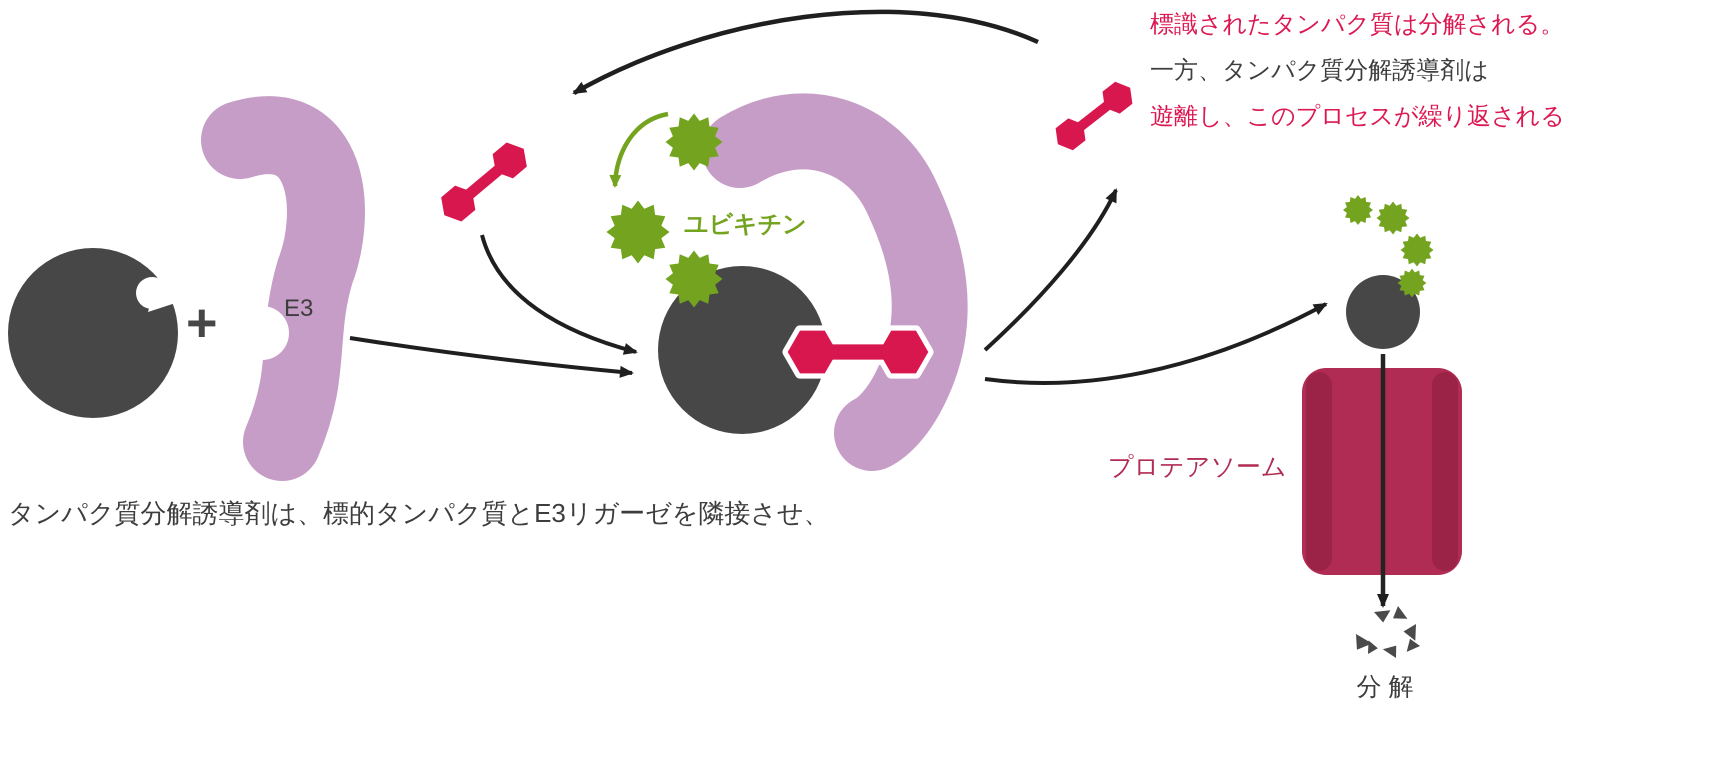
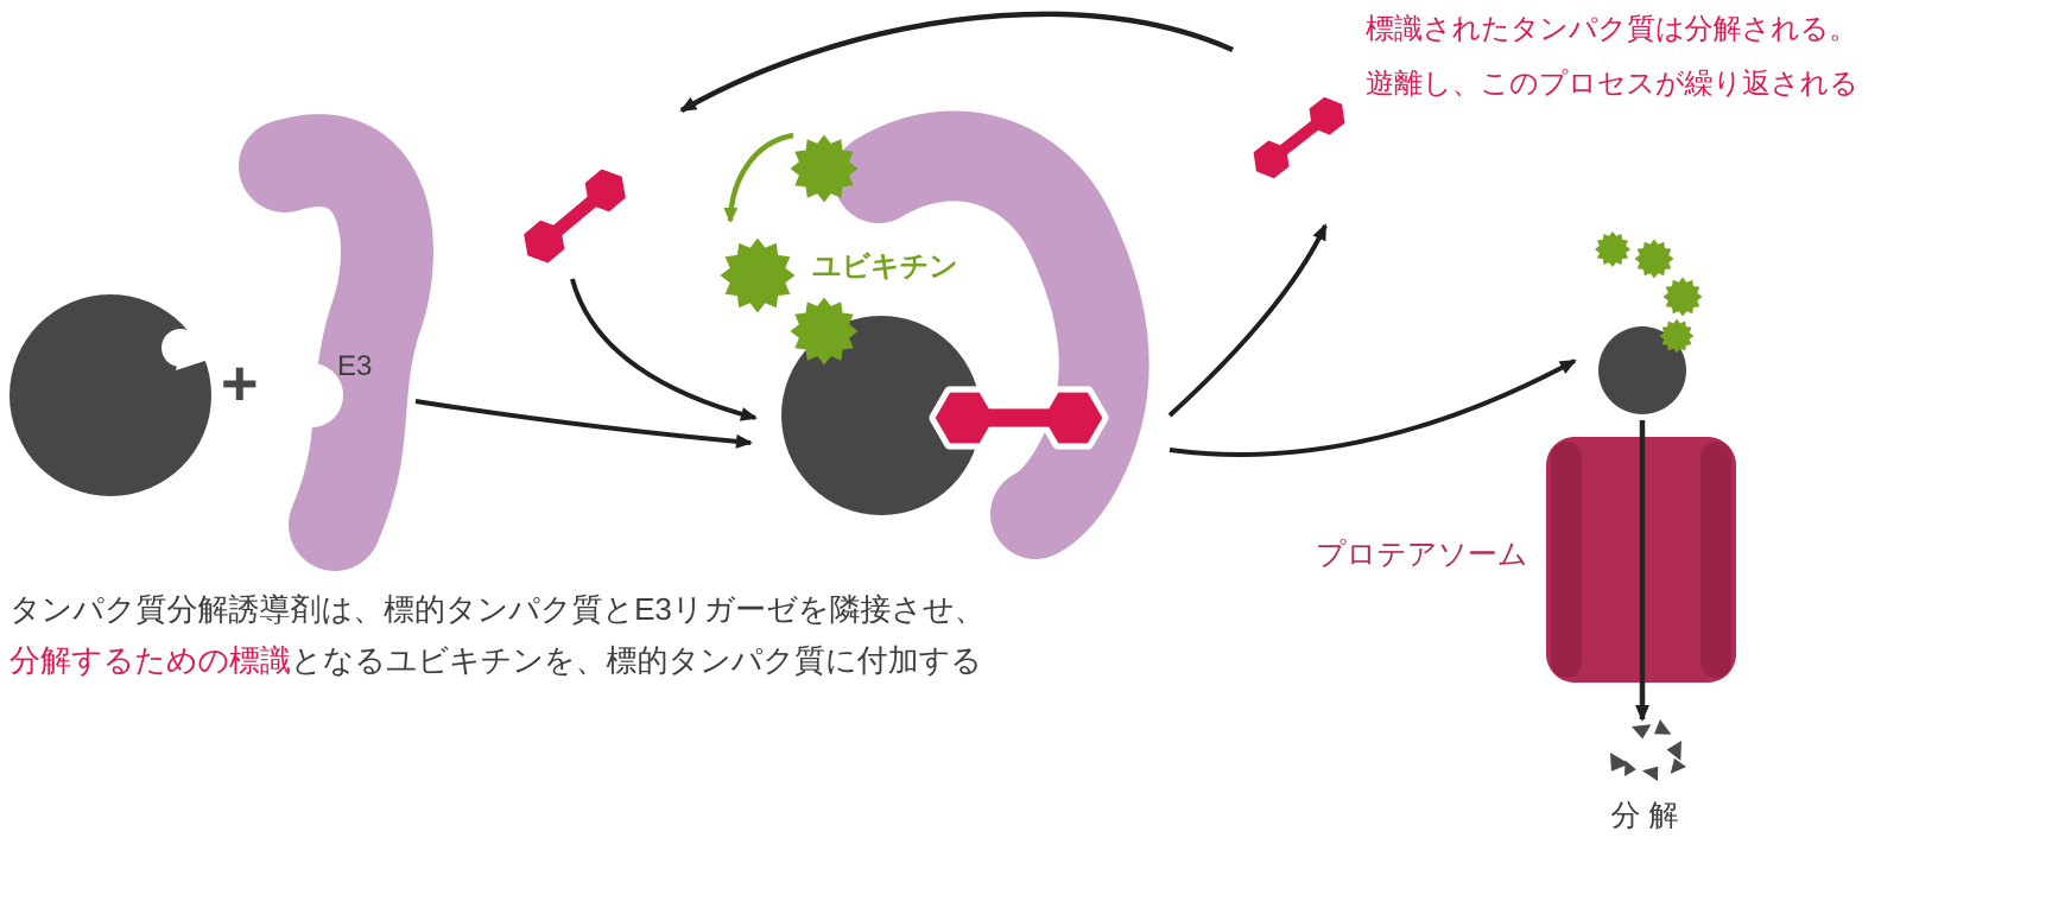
  +
  E3
  ユビキチン
  プロテアソーム
  分 解
  標識されたタンパク質は分解される。
- 一方、タンパク質分解誘導剤は
  遊離し、このプロセスが繰り返される
  タンパク質分解誘導剤は、標的タンパク質とE3リガーゼを隣接させ、
+ 分解するための標識となるユビキチンを、標的タンパク質に付加する
